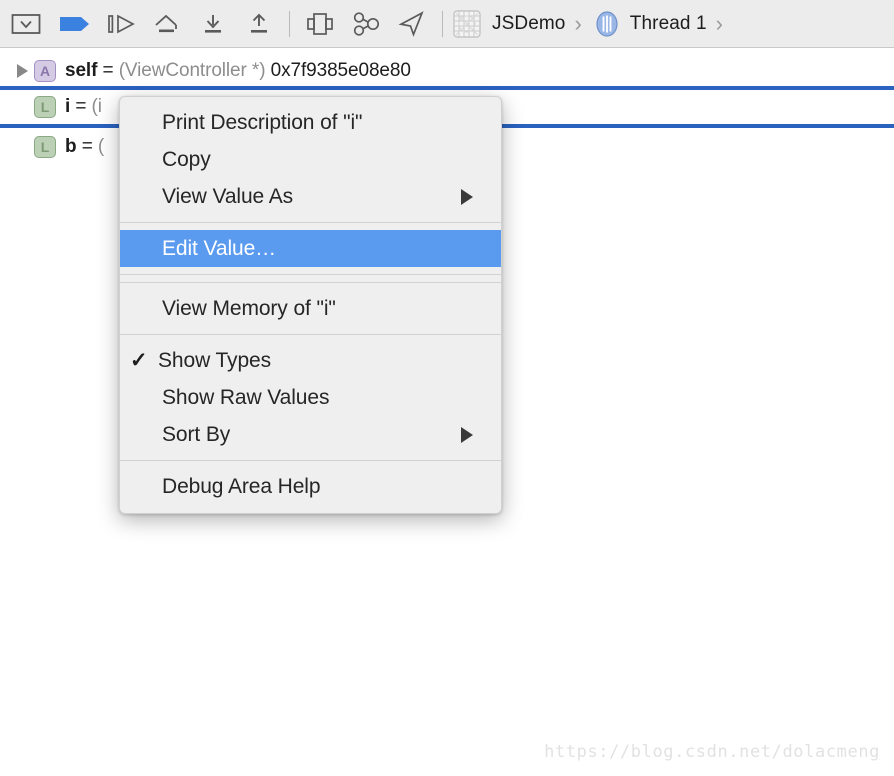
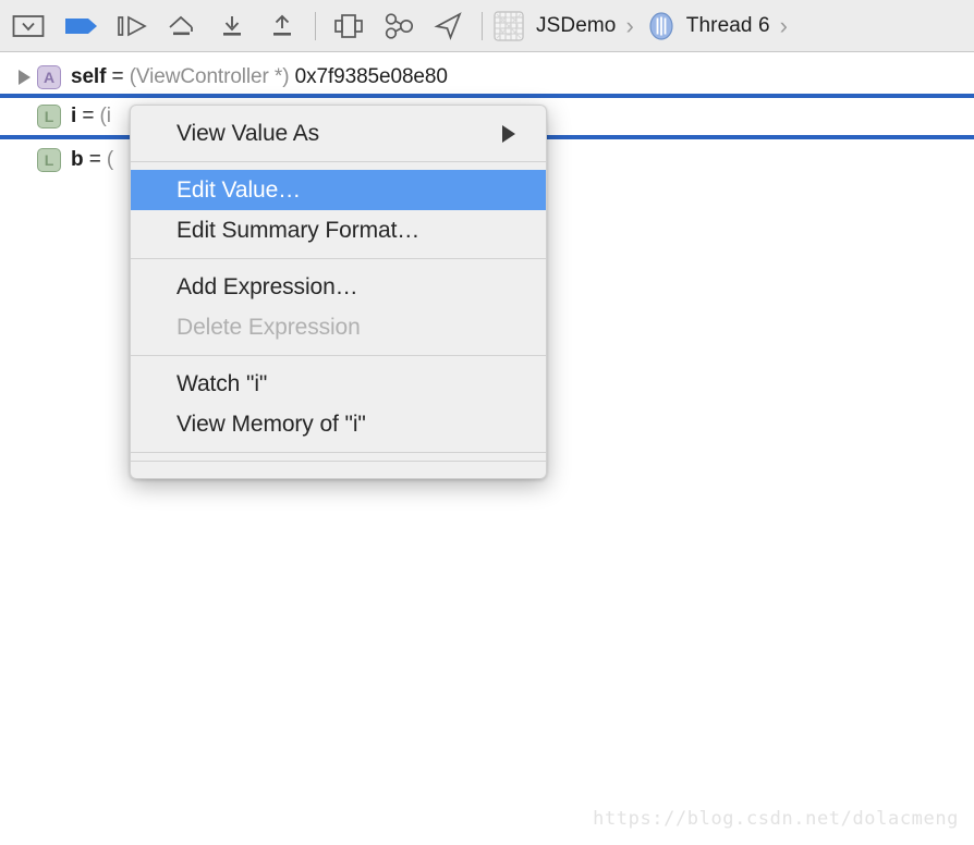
  JSDemo
  ›
- Thread 1
+ Thread 6
  ›
  A
  self = (ViewController *) 0x7f9385e08e80
  L
  i = (i
  L
  b = (
- Print Description of "i"
- Copy
  View Value As
  Edit Value…
+ Edit Summary Format…
+ Add Expression…
+ Delete Expression
+ Watch "i"
  View Memory of "i"
- ✓
- Show Types
- Show Raw Values
- Sort By
- Debug Area Help
  https://blog.csdn.net/dolacmeng
